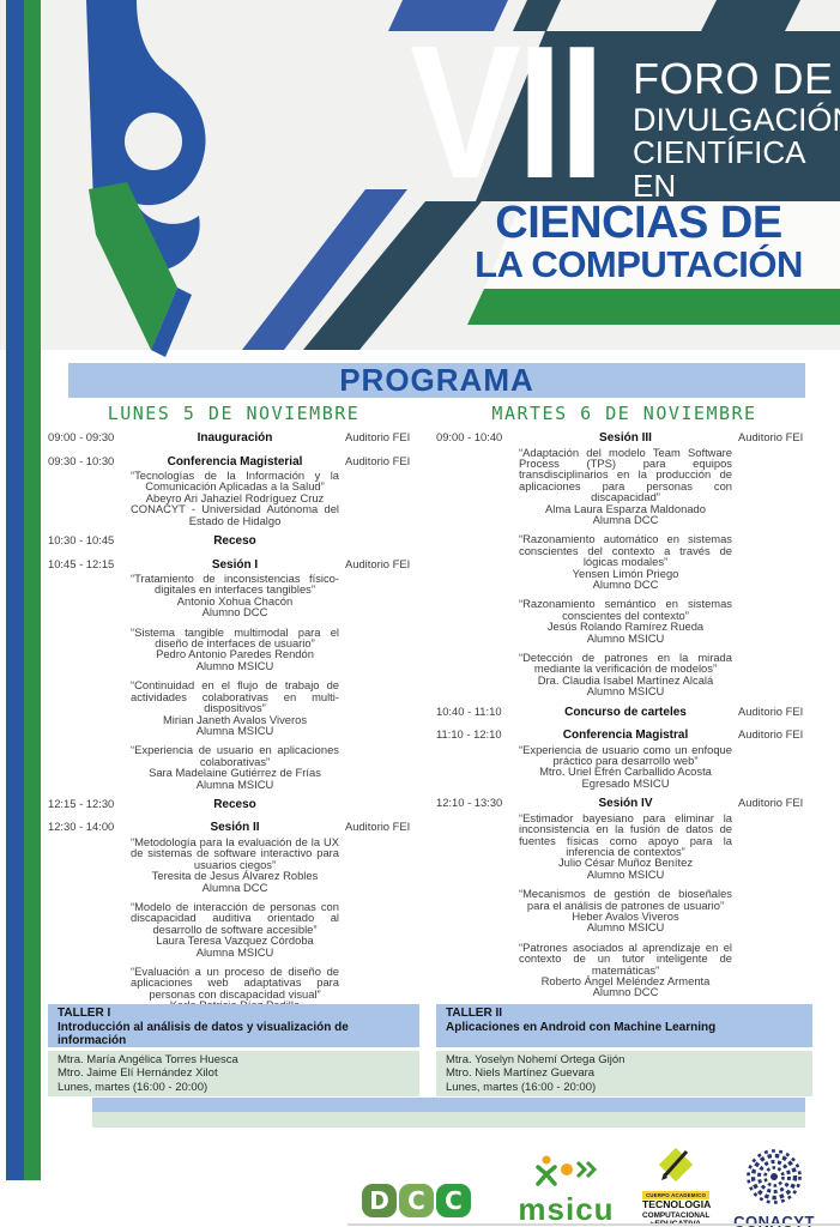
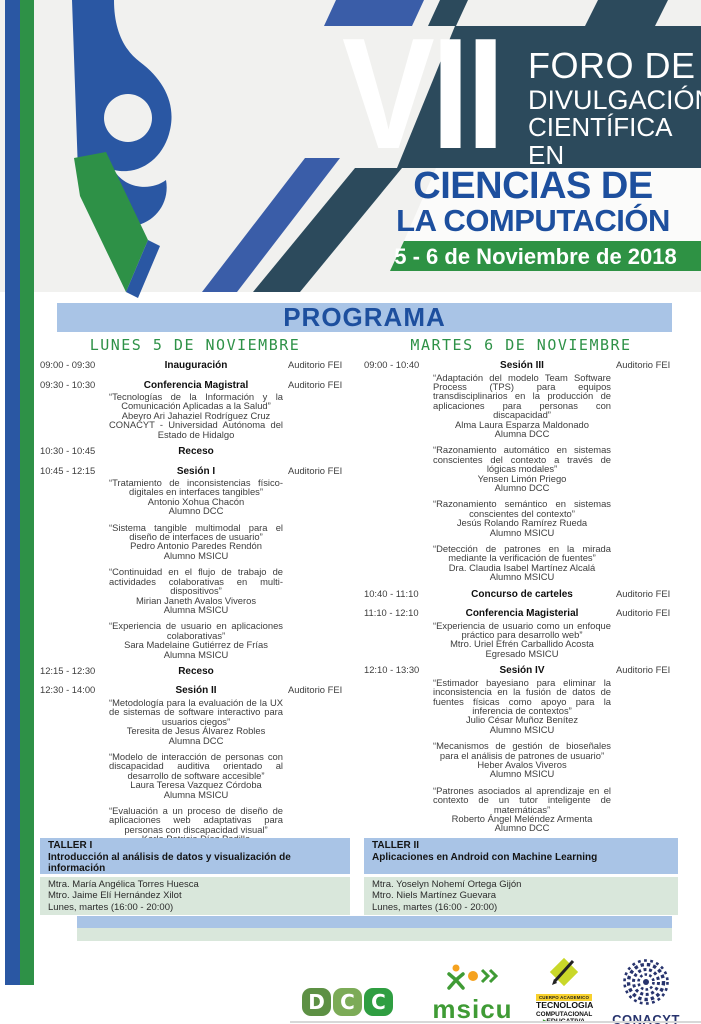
  VII
  FORO DE
  DIVULGACIÓ
  CIENTÍFICA EN
  CIENCIAS DE
  LA COMPUTACIÓN
+ 5 - 6 de Noviembre de 2018
  PROGRAMA
  LUNES 5 DE NOVIEMBRE
  09:00 - 09:30
  Inauguración
  Auditorio FEI
  09:30 - 10:30
- Conferencia Magisterial
+ Conferencia Magistral
  “Tecnologías de la Información y la Comunicación Aplicadas a la Salud”
  Abeyro Ari Jahaziel Rodríguez Cruz
  CONACYT - Universidad Autónoma del Estado de Hidalgo
  Auditorio FEI
  10:30 - 10:45
  Receso
  10:45 - 12:15
  Sesión I
  “Tratamiento de inconsistencias físico-digitales en interfaces tangibles”
  Antonio Xohua Chacón
  Alumno DCC
  “Sistema tangible multimodal para el diseño de interfaces de usuario”
  Pedro Antonio Paredes Rendón
  Alumno MSICU
  “Continuidad en el flujo de trabajo de actividades colaborativas en multi-dispositivos”
  Mirian Janeth Avalos Viveros
  Alumna MSICU
  “Experiencia de usuario en aplicaciones colaborativas”
  Sara Madelaine Gutiérrez de Frías
  Alumna MSICU
  Auditorio FEI
  12:15 - 12:30
  Receso
  12:30 - 14:00
  Sesión II
  “Metodología para la evaluación de la UX de sistemas de software interactivo para usuarios ciegos”
  Teresita de Jesus Álvarez Robles
  Alumna DCC
  “Modelo de interacción de personas con discapacidad auditiva orientado al desarrollo de software accesible”
  Laura Teresa Vazquez Córdoba
  Alumna MSICU
  “Evaluación a un proceso de diseño de aplicaciones web adaptativas para personas con discapacidad visual”
  Auditorio FEI
  MARTES 6 DE NOVIEMBRE
  09:00 - 10:40
  Sesión III
  “Adaptación del modelo Team Software Process (TPS) para equipos transdisciplinarios en la producción de aplicaciones para personas con discapacidad”
  Alma Laura Esparza Maldonado
  Alumna DCC
  “Razonamiento automático en sistemas conscientes del contexto a través de lógicas modales”
  Yensen Limón Priego
  Alumno DCC
  “Razonamiento semántico en sistemas conscientes del contexto”
  Jesús Rolando Ramírez Rueda
  Alumno MSICU
- “Detección de patrones en la mirada mediante la verificación de modelos”
+ “Detección de patrones en la mirada mediante la verificación de fuentes”
  Dra. Claudia Isabel Martínez Alcalá
  Alumno MSICU
  Auditorio FEI
  10:40 - 11:10
  Concurso de carteles
  Auditorio FEI
  11:10 - 12:10
- Conferencia Magistral
+ Conferencia Magisterial
  “Experiencia de usuario como un enfoque práctico para desarrollo web”
  Mtro. Uriel Efrén Carballido Acosta
  Egresado MSICU
  Auditorio FEI
  12:10 - 13:30
  Sesión IV
  “Estimador bayesiano para eliminar la inconsistencia en la fusión de datos de fuentes físicas como apoyo para la inferencia de contextos”
  Julio César Muñoz Benítez
  Alumno MSICU
  “Mecanismos de gestión de bioseñales para el análisis de patrones de usuario”
  Heber Avalos Viveros
  Alumno MSICU
  “Patrones asociados al aprendizaje en el contexto de un tutor inteligente de matemáticas”
  Roberto Ángel Meléndez Armenta
  Alumno DCC
  Auditorio FEI
  TALLER I
  Introducción al análisis de datos y visualización de información
  Mtra. María Angélica Torres Huesca
  Mtro. Jaime Elí Hernández Xilot
  Lunes, martes (16:00 - 20:00)
  TALLER II
  Aplicaciones en Android con Machine Learning
  Mtra. Yoselyn Nohemí Ortega Gijón
  Mtro. Niels Martínez Guevara
  Lunes, martes (16:00 - 20:00)
  D
  C
  C
  msicu
  TECNOLOGIA
  CONACYT
